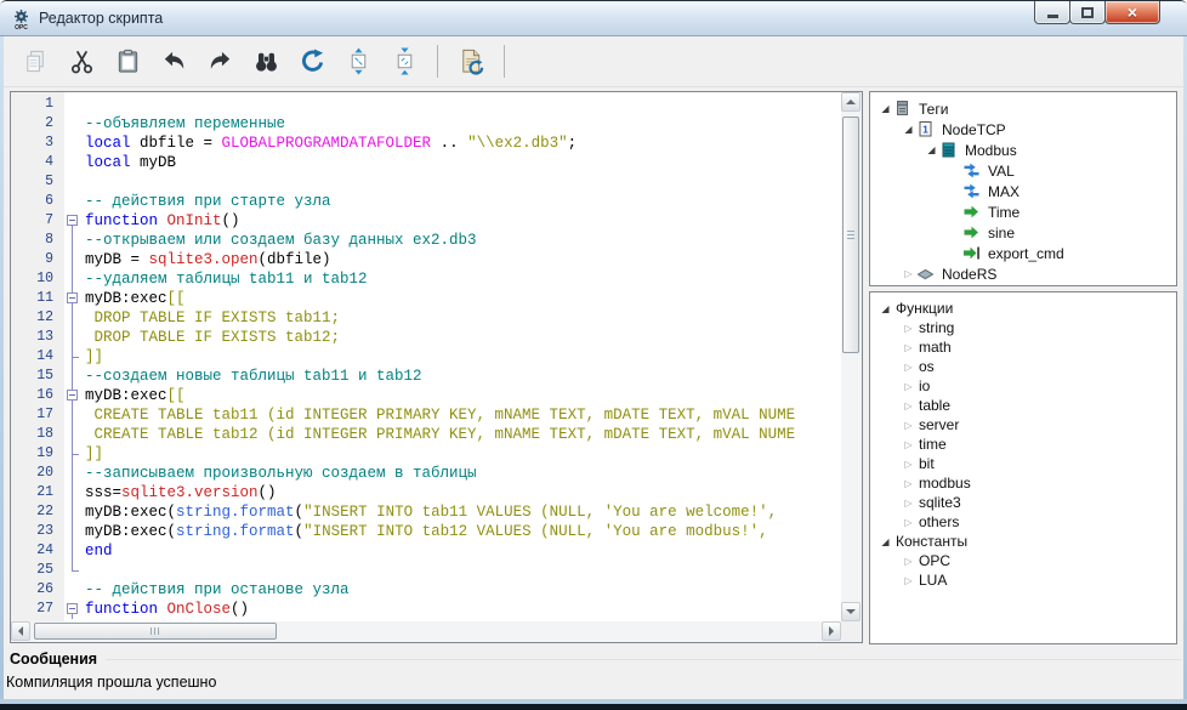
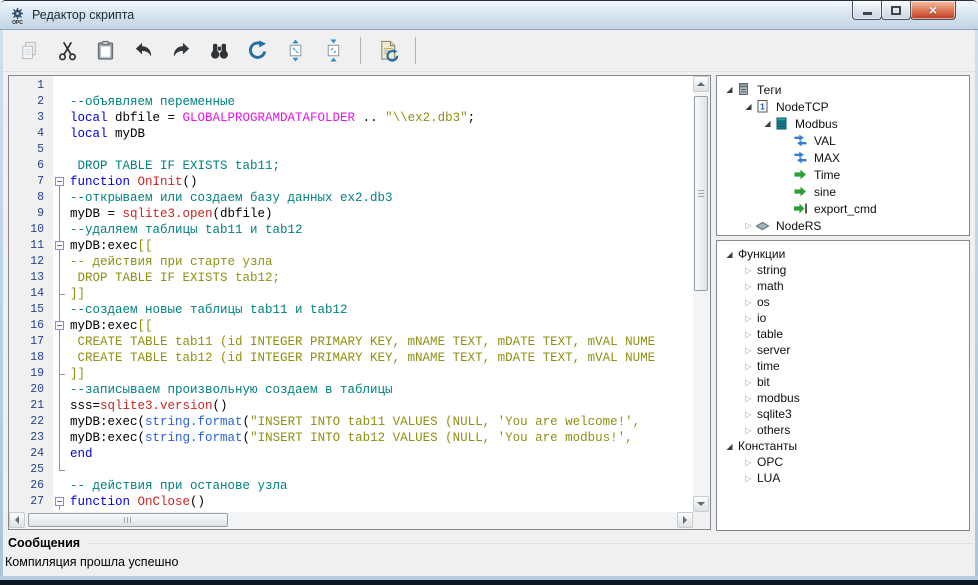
  Редактор скрипта
  ×
  1
  2
  --объявляем переменные
  3
  local dbfile = GLOBALPROGRAMDATAFOLDER .. "\\ex2.db3";
  4
  local myDB
  5
  6
- -- действия при старте узла
+ DROP TABLE IF EXISTS tab11;
  7
  function OnInit()
  8
  --открываем или создаем базу данных ex2.db3
  9
  myDB = sqlite3.open(dbfile)
  10
  --удаляем таблицы tab11 и tab12
  11
  myDB:exec[[
  12
- DROP TABLE IF EXISTS tab11;
+ -- действия при старте узла
  13
  DROP TABLE IF EXISTS tab12;
  14
  ]]
  15
  --создаем новые таблицы tab11 и tab12
  16
  myDB:exec[[
  17
  CREATE TABLE tab11 (id INTEGER PRIMARY KEY, mNAME TEXT, mDATE TEXT, mVAL NUME
  18
  CREATE TABLE tab12 (id INTEGER PRIMARY KEY, mNAME TEXT, mDATE TEXT, mVAL NUME
  19
  ]]
  20
  --записываем произвольную создаем в таблицы
  21
  sss=sqlite3.version()
  22
  myDB:exec(string.format("INSERT INTO tab11 VALUES (NULL, 'You are welcome!',
  23
  myDB:exec(string.format("INSERT INTO tab12 VALUES (NULL, 'You are modbus!',
  24
  end
  25
  26
  -- действия при останове узла
  27
  function OnClose()
  Теги
  1
  NodeTCP
  Modbus
  VAL
  MAX
  Time
  sine
  export_cmd
  NodeRS
  Функции
  string
  math
  os
  io
  table
  server
  time
  bit
  modbus
  sqlite3
  others
  Константы
  OPC
  LUA
  Сообщения
  Компиляция прошла успешно
